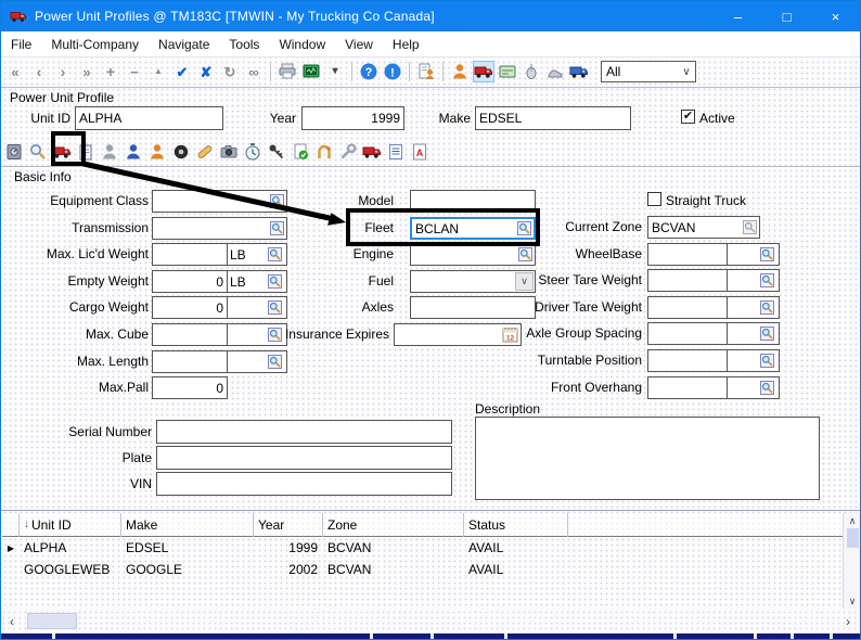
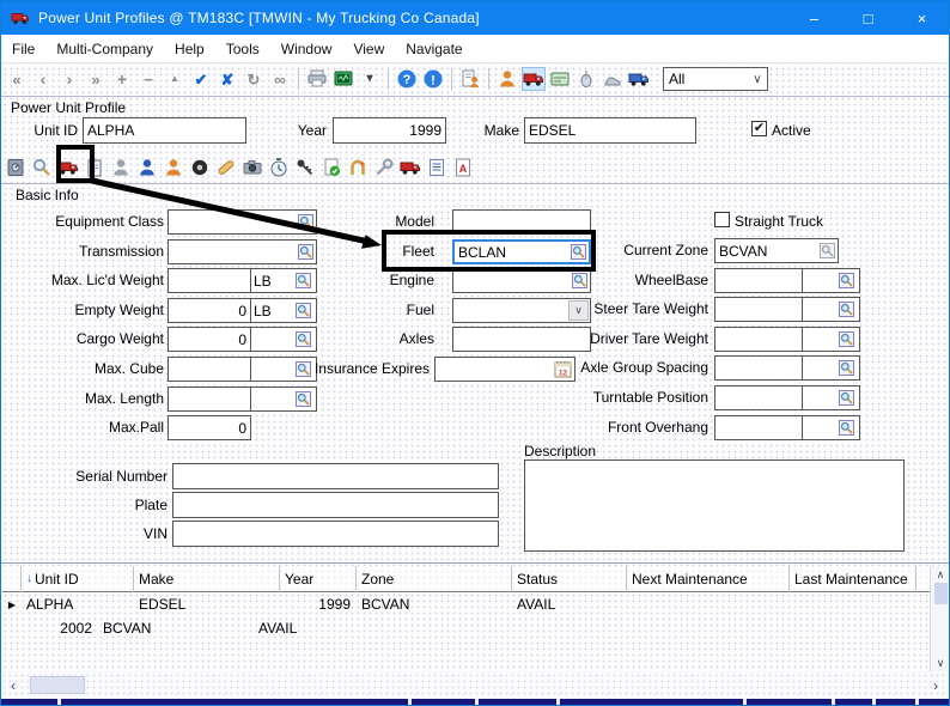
  Power Unit Profiles @ TM183C [TMWIN - My Trucking Co Canada]
  –
  □
  ×
  File
  Multi-Company
- Navigate
+ Help
  Tools
  Window
  View
- Help
+ Navigate
  «
  ‹
  ›
  »
  +
  −
  ▲
  ✔
  ✘
  ↻
  ∞
  ▾
  ?
  !
  All
  ∨
  Power Unit Profile
  Unit ID
  ALPHA
  Year
  1999
  Make
  EDSEL
  ✔
  Active
  A
  Basic Info
  Equipment Class
  Transmission
  Max. Lic'd Weight
  LB
  Empty Weight
  0
  LB
  Cargo Weight
  0
  Max. Cube
  Max. Length
  Max.Pall
  0
  Model
  Fleet
  BCLAN
  Engine
  Fuel
  ∨
  Axles
  Insurance Expires
  Current Zone
  BCVAN
  WheelBase
  Steer Tare Weight
  Driver Tare Weight
  Axle Group Spacing
  Turntable Position
  Front Overhang
  Straight Truck
  Serial Number
  Plate
  VIN
  Description
  ↓
  Unit ID
  Make
  Year
  Zone
  Status
+ Next Maintenance
+ Last Maintenance
  ▶
  ALPHA
  EDSEL
  1999
  BCVAN
  AVAIL
- GOOGLEWEB
- GOOGLE
  2002
  BCVAN
  AVAIL
  ∧
  ∨
  ‹
  ›
